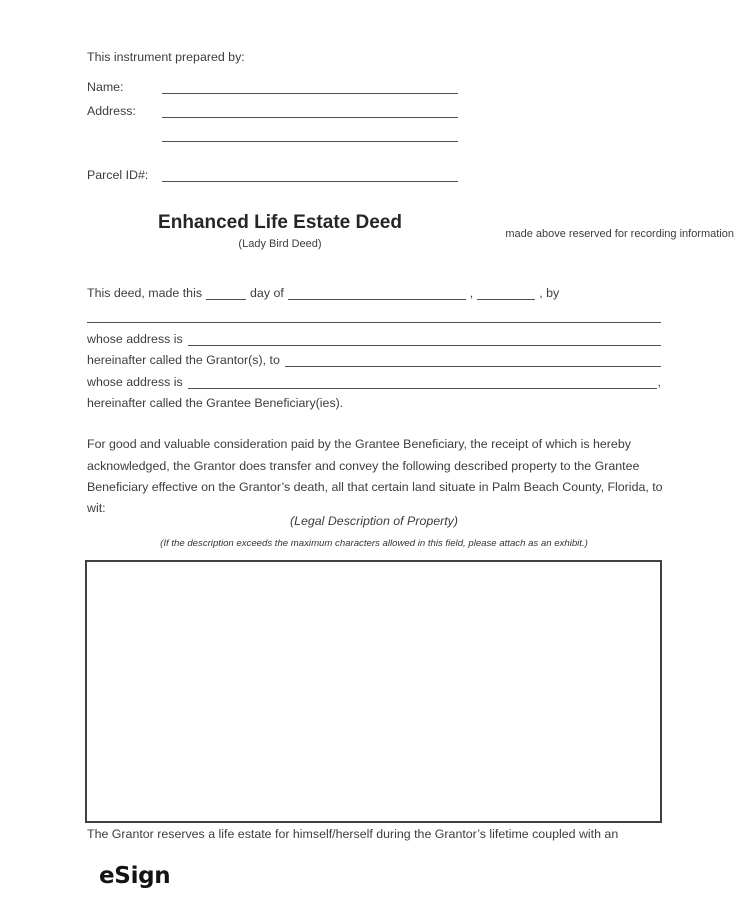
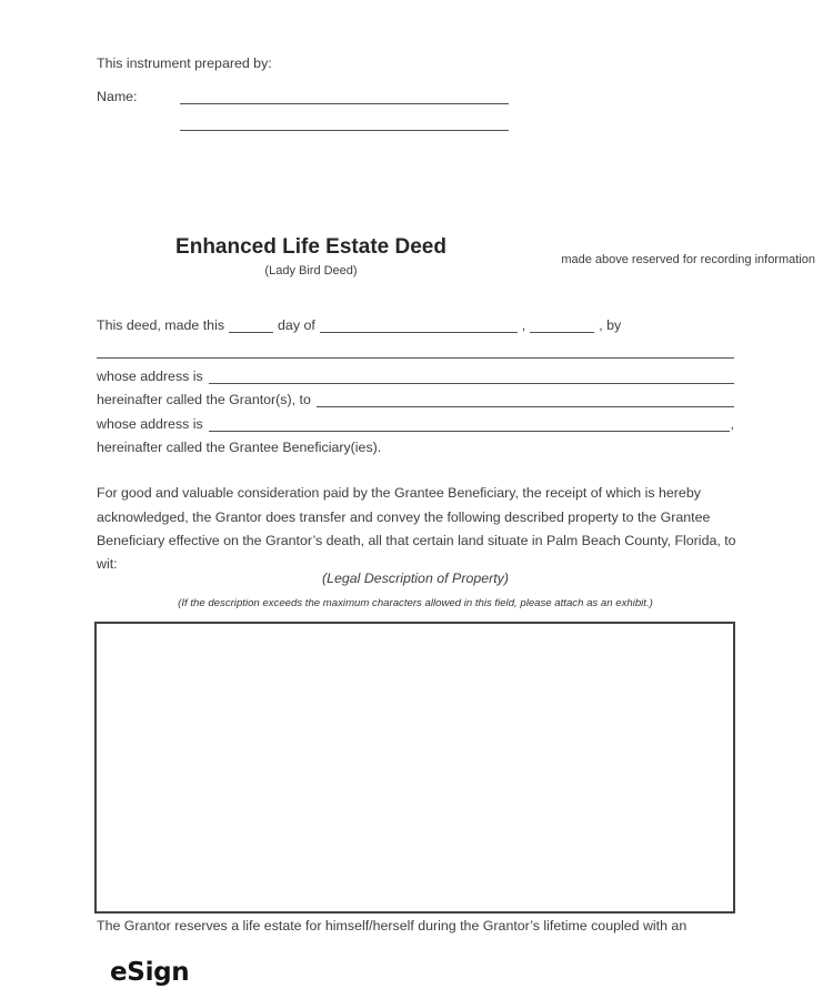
  This instrument prepared by:
  Name:
- Address:
- Parcel ID#:
  Enhanced Life Estate Deed
  (Lady Bird Deed)
  made above reserved for recording information
  This deed, made this
  day of
  ,
  , by
  whose address is
  hereinafter called the Grantor(s), to
  whose address is
  ,
  hereinafter called the Grantee Beneficiary(ies).
  For good and valuable consideration paid by the Grantee Beneficiary, the receipt of which is hereby
  acknowledged, the Grantor does transfer and convey the following described property to the Grantee
  Beneficiary effective on the Grantor’s death, all that certain land situate in Palm Beach County, Florida, to
  wit:
  (Legal Description of Property)
  (If the description exceeds the maximum characters allowed in this field, please attach as an exhibit.)
  The Grantor reserves a life estate for himself/herself during the Grantor’s lifetime coupled with an
  eSign
